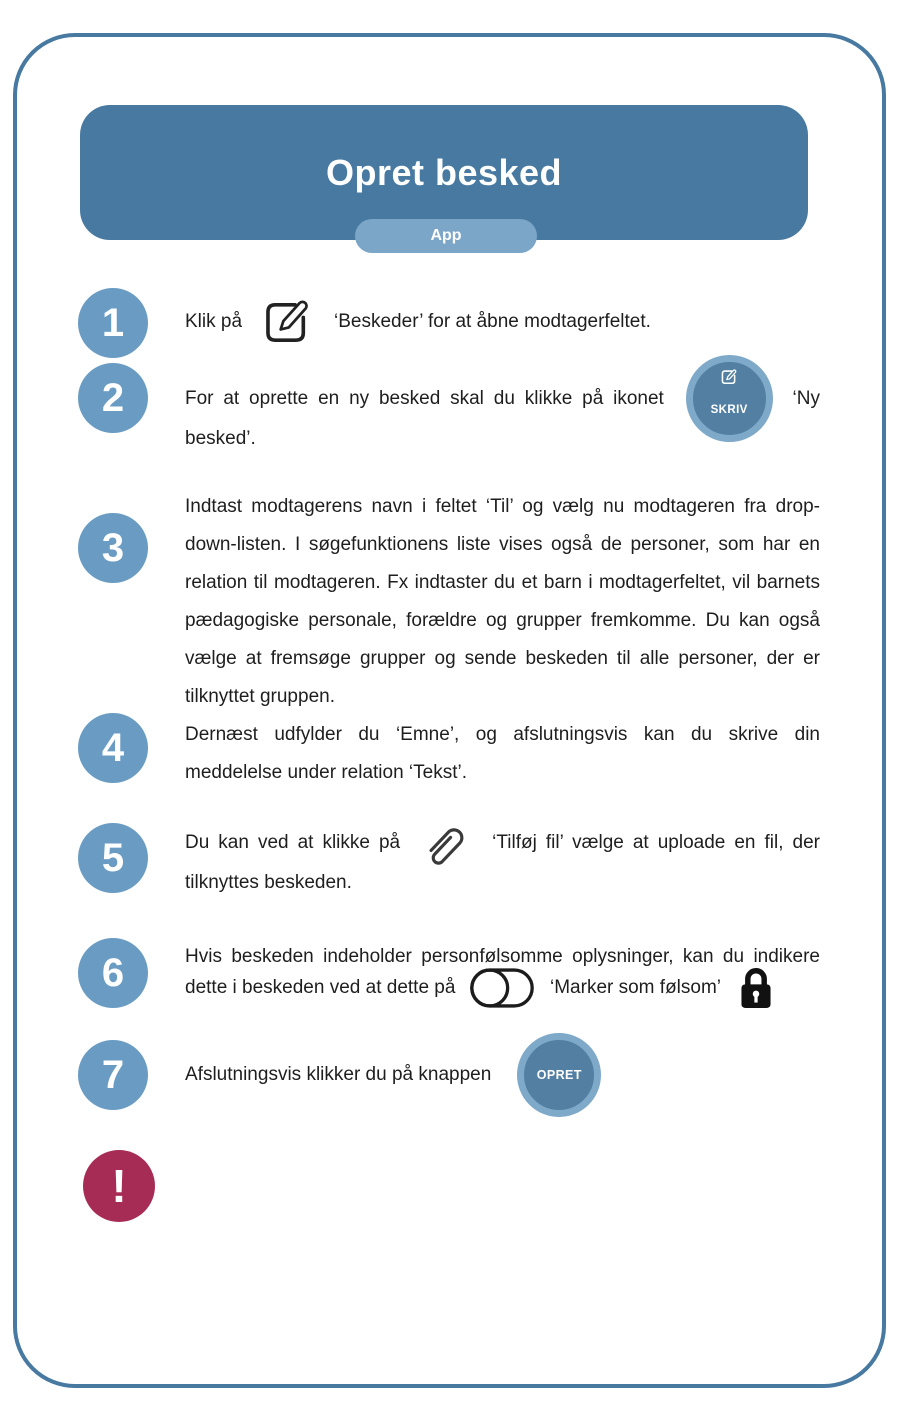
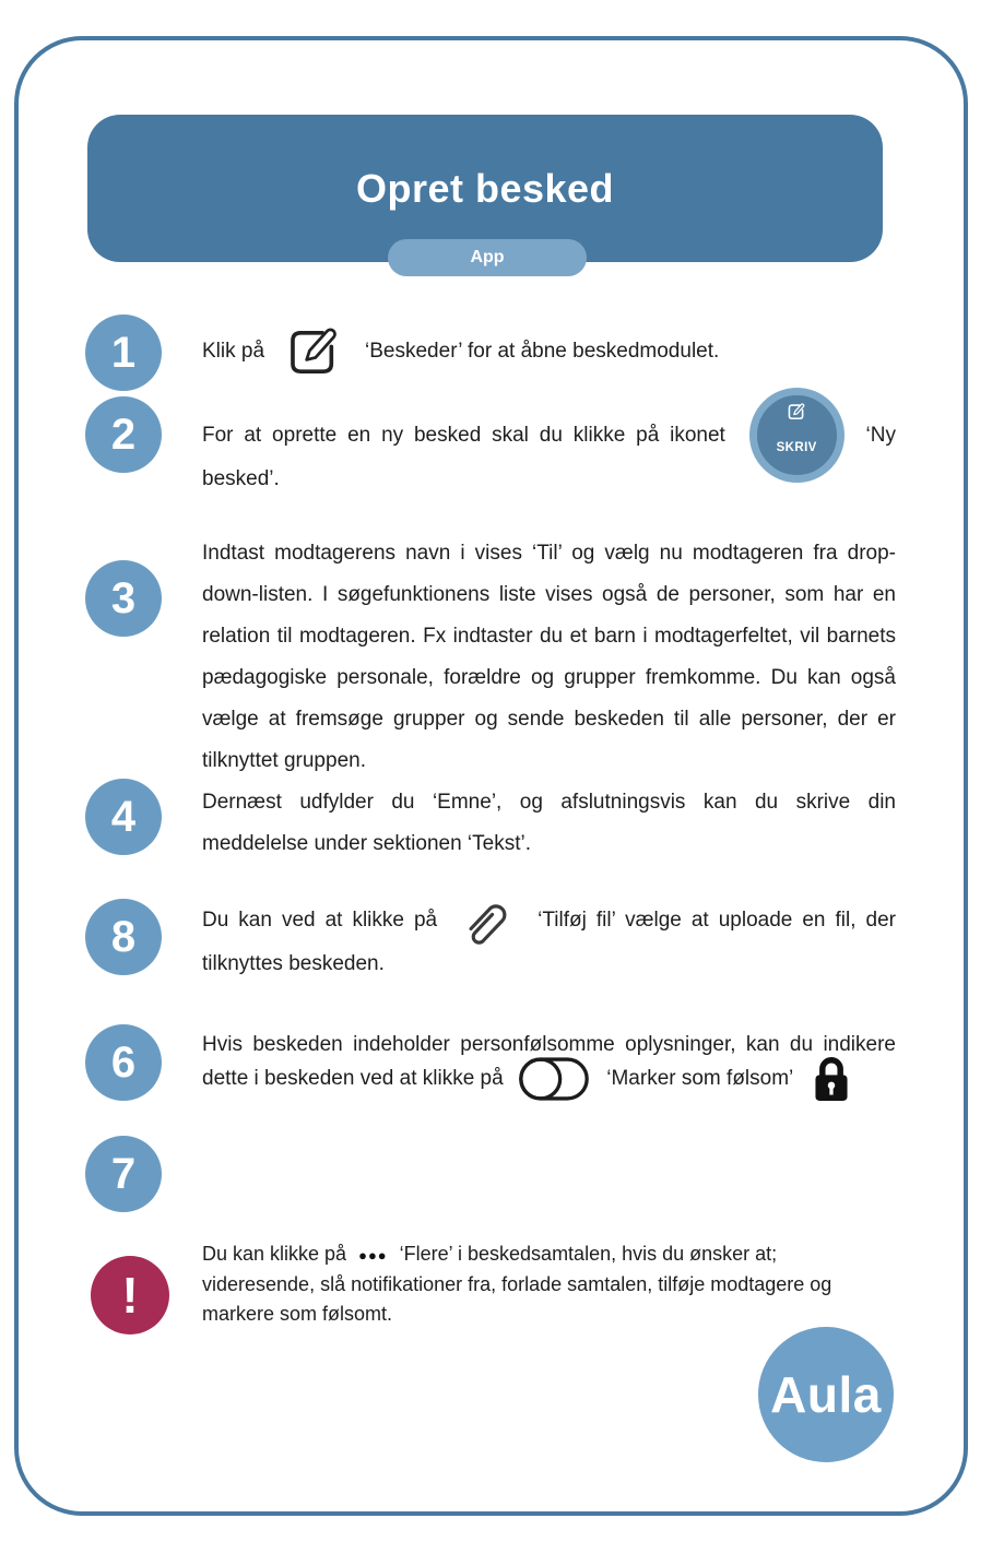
  Opret besked
  App
  1
  Klik på
- ‘Beskeder’ for at åbne modtagerfeltet.
+ ‘Beskeder’ for at åbne beskedmodulet.
  2
  For at oprette en ny besked skal du klikke på ikonet
  SKRIV
  ‘Ny besked’.
  3
- Indtast modtagerens navn i feltet ‘Til’ og vælg nu modtageren fra drop-down-listen. I søgefunktionens liste vises også de personer, som har en relation til modtageren. Fx indtaster du et barn i modtagerfeltet, vil barnets pædagogiske personale, forældre og grupper fremkomme. Du kan også vælge at fremsøge grupper og sende beskeden til alle personer, der er tilknyttet gruppen.
+ Indtast modtagerens navn i vises ‘Til’ og vælg nu modtageren fra drop-down-listen. I søgefunktionens liste vises også de personer, som har en relation til modtageren. Fx indtaster du et barn i modtagerfeltet, vil barnets pædagogiske personale, forældre og grupper fremkomme. Du kan også vælge at fremsøge grupper og sende beskeden til alle personer, der er tilknyttet gruppen.
  4
- Dernæst udfylder du ‘Emne’, og afslutningsvis kan du skrive din meddelelse under relation ‘Tekst’.
+ Dernæst udfylder du ‘Emne’, og afslutningsvis kan du skrive din meddelelse under sektionen ‘Tekst’.
- 5
+ 8
  Du kan ved at klikke på ‘Tilføj fil’ vælge at uploade en fil, der tilknyttes beskeden.
  6
- Hvis beskeden indeholder personfølsomme oplysninger, kan du indikere dette i beskeden ved at dette på ‘Marker som følsom’
+ Hvis beskeden indeholder personfølsomme oplysninger, kan du indikere dette i beskeden ved at klikke på ‘Marker som følsom’
  7
- Afslutningsvis klikker du på knappen
- OPRET
  !
+ Du kan klikke på ●●● ‘Flere’ i beskedsamtalen, hvis du ønsker at; videresende, slå notifikationer fra, forlade samtalen, tilføje modtagere og markere som følsomt.
+ Aula
